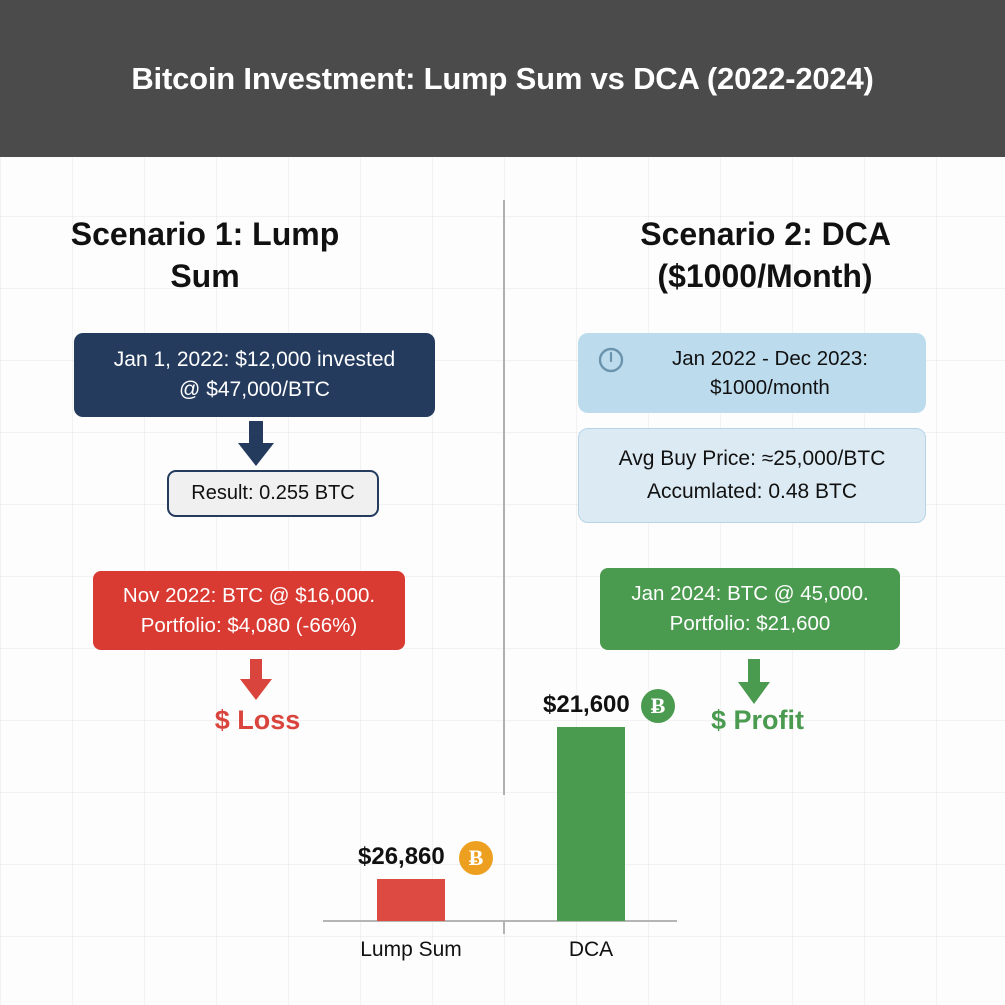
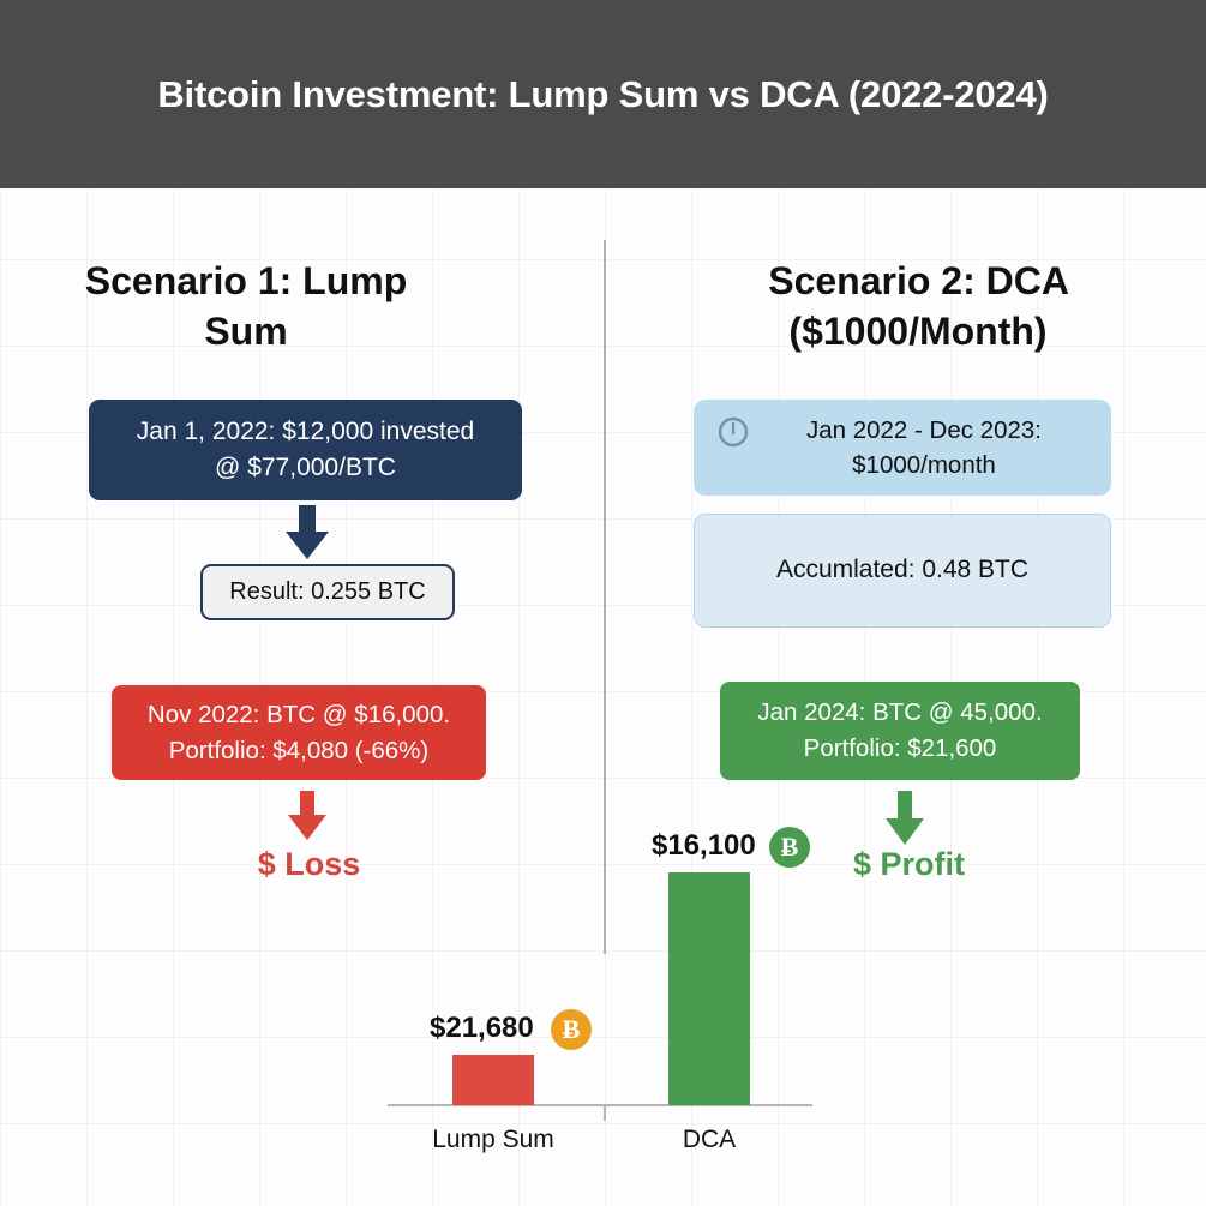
  Bitcoin Investment: Lump Sum vs DCA (2022-2024)
  Scenario 1: Lump Sum
  Jan 1, 2022: $12,000 invested
- @ $47,000/BTC
+ @ $77,000/BTC
  Result: 0.255 BTC
  Nov 2022: BTC @ $16,000.
  Portfolio: $4,080 (-66%)
  $ Loss
  Scenario 2: DCA ($1000/Month)
  Jan 2022 - Dec 2023:
  $1000/month
- Avg Buy Price: ≈25,000/BTC
  Accumlated: 0.48 BTC
  Jan 2024: BTC @ 45,000.
  Portfolio: $21,600
  $ Profit
- $26,860
+ $21,680
  Ƀ
- $21,600
+ $16,100
  Ƀ
  Lump Sum
  DCA
